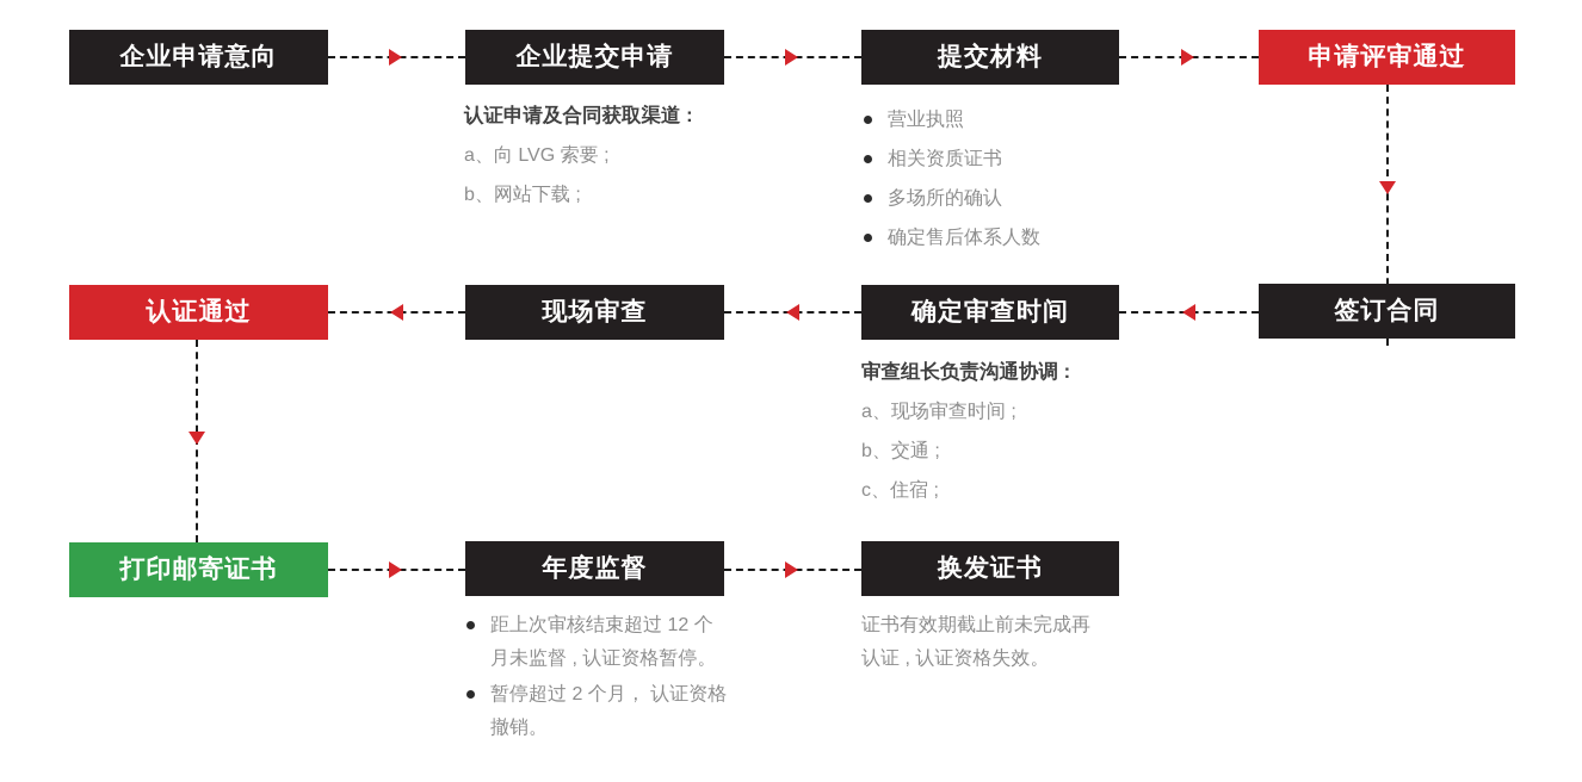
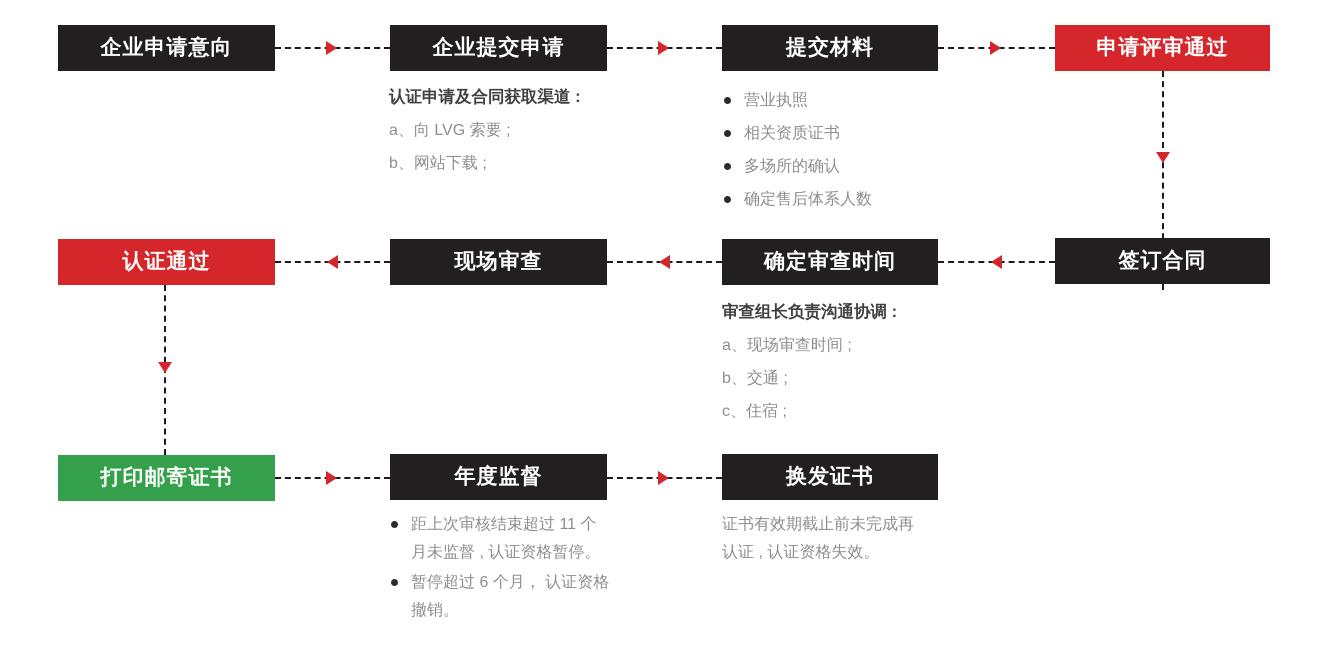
  企业申请意向
  企业提交申请
  提交材料
  申请评审通过
  认证通过
  现场审查
  确定审查时间
  签订合同
  打印邮寄证书
  年度监督
  换发证书
  认证申请及合同获取渠道 :
  a、向 LVG 索要 ;
  b、网站下载 ;
  营业执照
  相关资质证书
  多场所的确认
  确定售后体系人数
  审查组长负责沟通协调 :
  a、现场审查时间 ;
  b、交通 ;
  c、住宿 ;
- 距上次审核结束超过 12 个
+ 距上次审核结束超过 11 个
  月未监督 , 认证资格暂停。
- 暂停超过 2 个月， 认证资格
+ 暂停超过 6 个月， 认证资格
  撤销。
  证书有效期截止前未完成再
  认证 , 认证资格失效。
